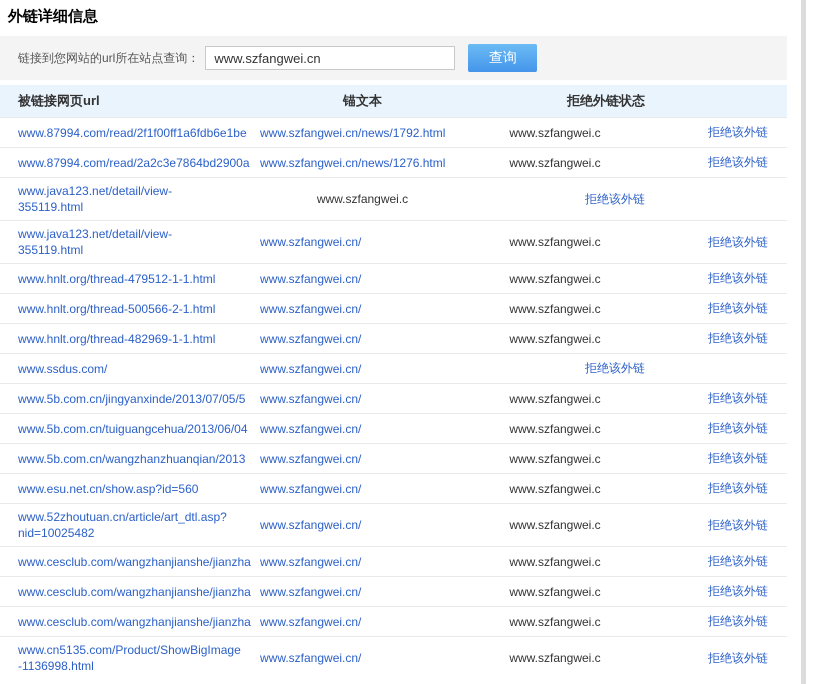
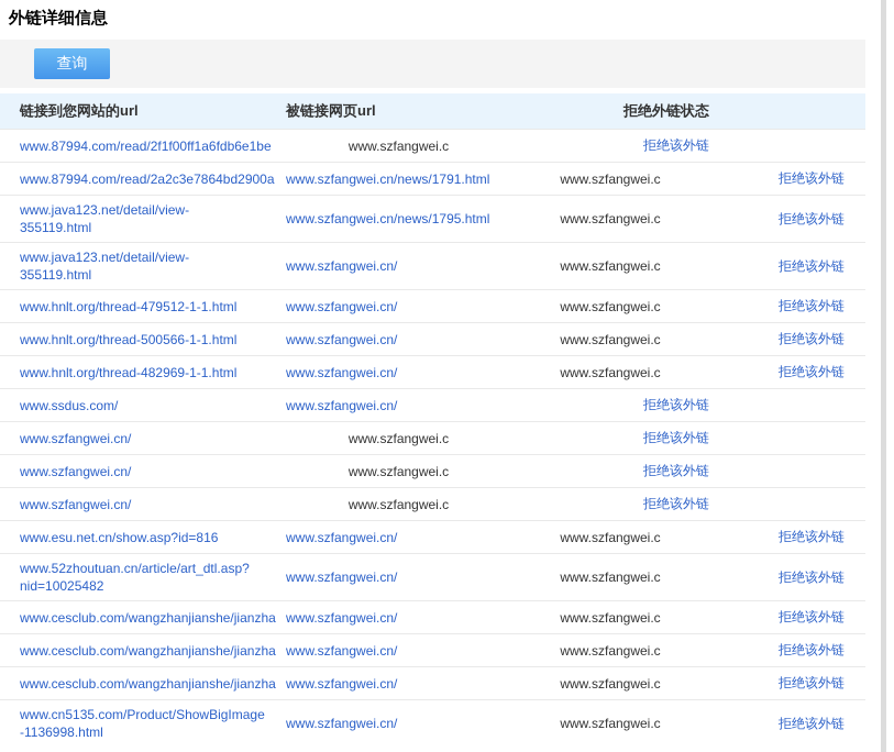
  外链详细信息
- 链接到您网站的url所在站点查询：
- www.szfangwei.cn
  查询
+ 链接到您网站的url
  被链接网页url
- 锚文本
  拒绝外链状态
  www.87994.com/read/2f1f00ff1a6fdb6e1be
- www.szfangwei.cn/news/1792.html
  www.szfangwei.c
  拒绝该外链
  www.87994.com/read/2a2c3e7864bd2900a
- www.szfangwei.cn/news/1276.html
+ www.szfangwei.cn/news/1791.html
  www.szfangwei.c
  拒绝该外链
  www.java123.net/detail/view-
  355119.html
+ www.szfangwei.cn/news/1795.html
  www.szfangwei.c
  拒绝该外链
  www.java123.net/detail/view-
  355119.html
  www.szfangwei.cn/
  www.szfangwei.c
  拒绝该外链
  www.hnlt.org/thread-479512-1-1.html
  www.szfangwei.cn/
  www.szfangwei.c
  拒绝该外链
- www.hnlt.org/thread-500566-2-1.html
+ www.hnlt.org/thread-500566-1-1.html
  www.szfangwei.cn/
  www.szfangwei.c
  拒绝该外链
  www.hnlt.org/thread-482969-1-1.html
  www.szfangwei.cn/
  www.szfangwei.c
  拒绝该外链
  www.ssdus.com/
  www.szfangwei.cn/
  拒绝该外链
- www.5b.com.cn/jingyanxinde/2013/07/05/5
  www.szfangwei.cn/
  www.szfangwei.c
  拒绝该外链
- www.5b.com.cn/tuiguangcehua/2013/06/04
  www.szfangwei.cn/
  www.szfangwei.c
  拒绝该外链
- www.5b.com.cn/wangzhanzhuanqian/2013
  www.szfangwei.cn/
  www.szfangwei.c
  拒绝该外链
- www.esu.net.cn/show.asp?id=560
+ www.esu.net.cn/show.asp?id=816
  www.szfangwei.cn/
  www.szfangwei.c
  拒绝该外链
  www.52zhoutuan.cn/article/art_dtl.asp?
  nid=10025482
  www.szfangwei.cn/
  www.szfangwei.c
  拒绝该外链
  www.cesclub.com/wangzhanjianshe/jianzha
  www.szfangwei.cn/
  www.szfangwei.c
  拒绝该外链
  www.cesclub.com/wangzhanjianshe/jianzha
  www.szfangwei.cn/
  www.szfangwei.c
  拒绝该外链
  www.cesclub.com/wangzhanjianshe/jianzha
  www.szfangwei.cn/
  www.szfangwei.c
  拒绝该外链
  www.cn5135.com/Product/ShowBigImage
  -1136998.html
  www.szfangwei.cn/
  www.szfangwei.c
  拒绝该外链
